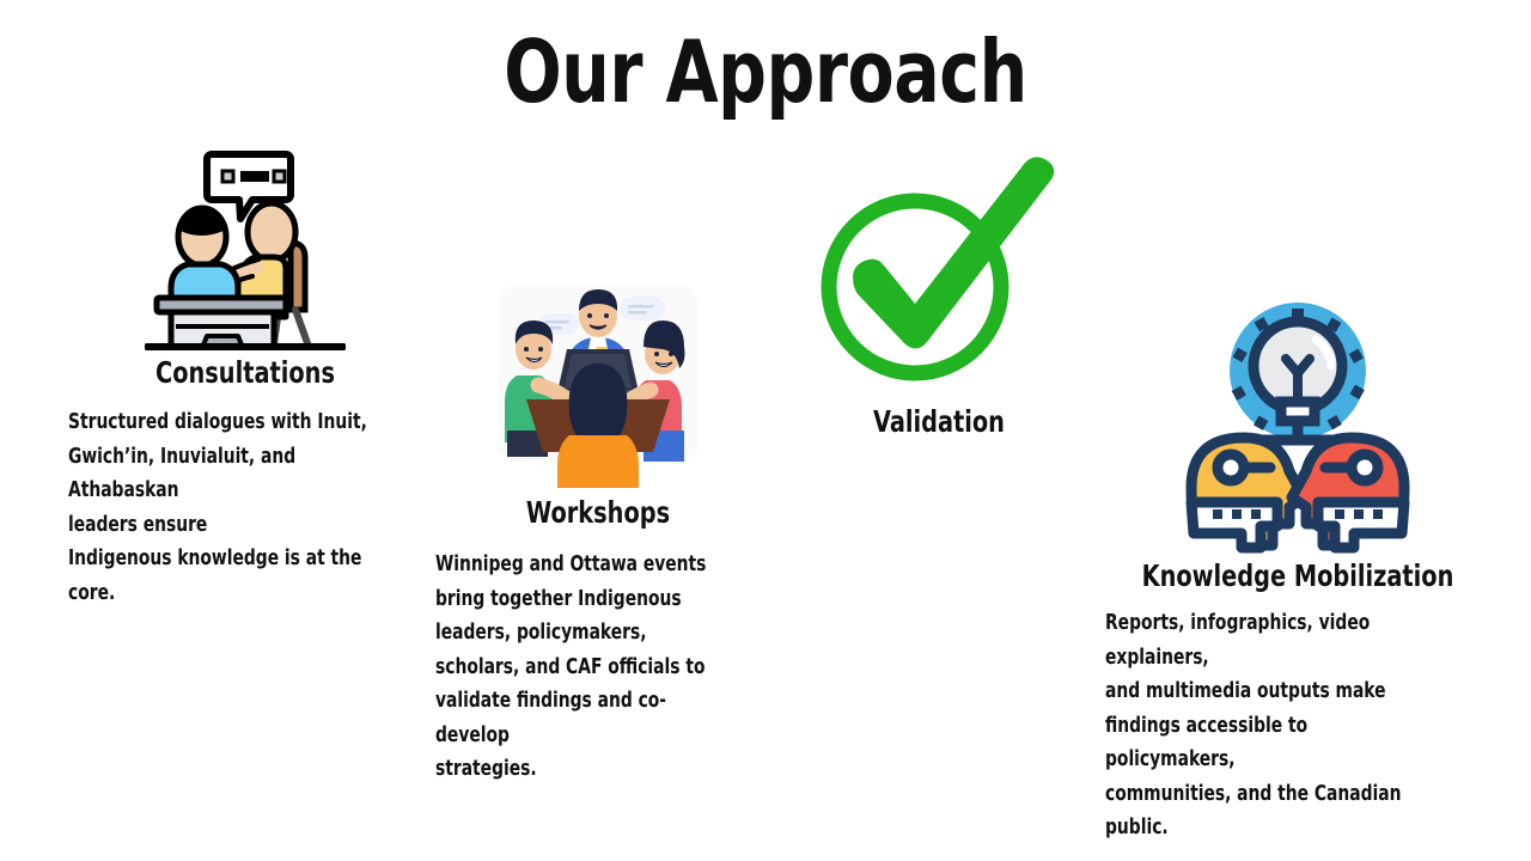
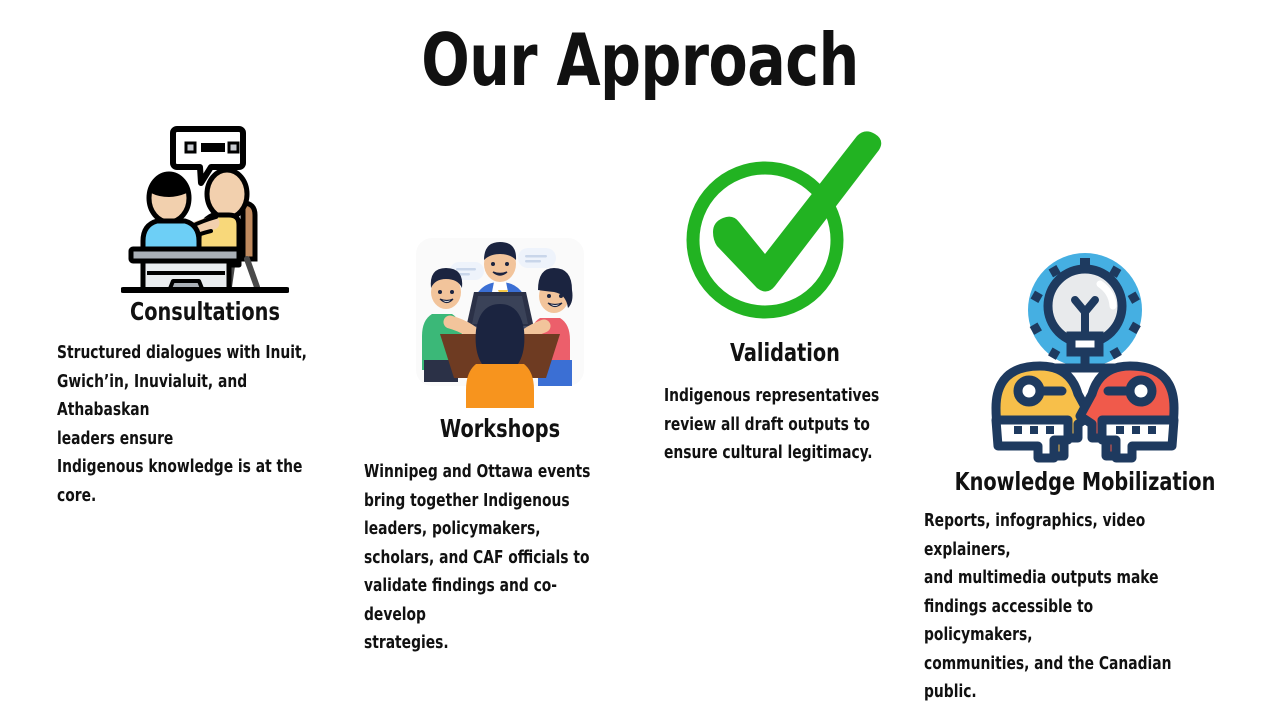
  Our Approach
  Consultations
  Structured dialogues with Inuit,
  Gwich’in, Inuvialuit, and Athabaskan
  leaders ensure
  Indigenous knowledge is at the core.
  Workshops
  Winnipeg and Ottawa events
  bring together Indigenous
  leaders, policymakers,
  scholars, and CAF officials to
  validate findings and co-develop
  strategies.
  Validation
+ Indigenous representatives
+ review all draft outputs to
+ ensure cultural legitimacy.
  Knowledge Mobilization
  Reports, infographics, video explainers,
  and multimedia outputs make
  findings accessible to policymakers,
  communities, and the Canadian public.
